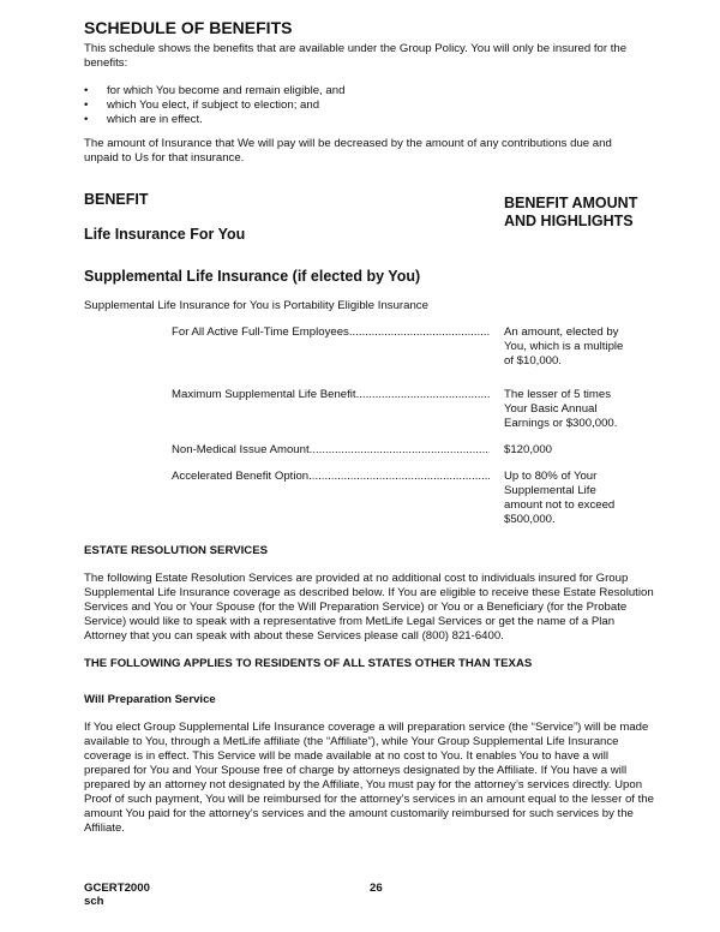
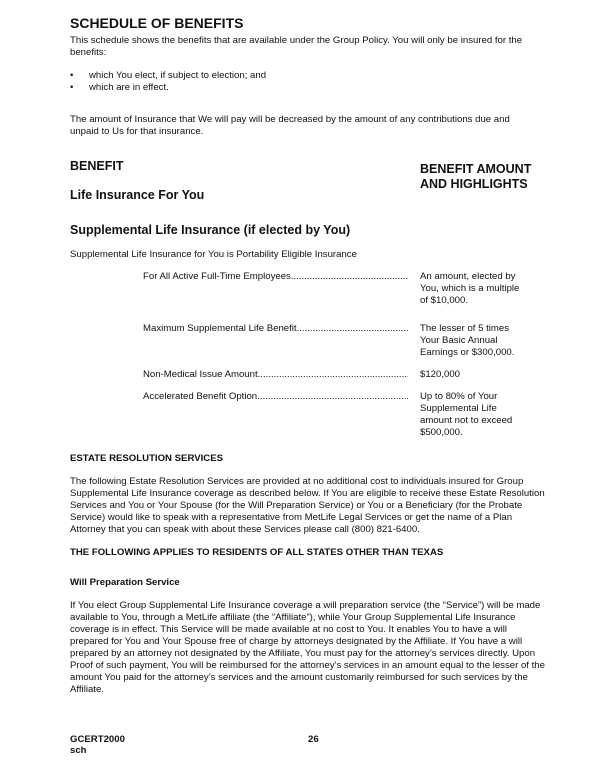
  SCHEDULE OF BENEFITS
  This schedule shows the benefits that are available under the Group Policy. You will only be insured for the benefits:
- for which You become and remain eligible, and
  which You elect, if subject to election; and
  which are in effect.
  The amount of Insurance that We will pay will be decreased by the amount of any contributions due and unpaid to Us for that insurance.
  BENEFIT
  BENEFIT AMOUNT
  AND HIGHLIGHTS
  Life Insurance For You
  Supplemental Life Insurance (if elected by You)
  Supplemental Life Insurance for You is Portability Eligible Insurance
  For All Active Full-Time Employees
  An amount, elected by You, which is a multiple of $10,000.
  Maximum Supplemental Life Benefit
  The lesser of 5 times Your Basic Annual Earnings or $300,000.
  Non-Medical Issue Amount
  $120,000
  Accelerated Benefit Option
  Up to 80% of Your Supplemental Life amount not to exceed $500,000.
  ESTATE RESOLUTION SERVICES
  The following Estate Resolution Services are provided at no additional cost to individuals insured for Group Supplemental Life Insurance coverage as described below. If You are eligible to receive these Estate Resolution Services and You or Your Spouse (for the Will Preparation Service) or You or a Beneficiary (for the Probate Service) would like to speak with a representative from MetLife Legal Services or get the name of a Plan Attorney that you can speak with about these Services please call (800) 821-6400.
  THE FOLLOWING APPLIES TO RESIDENTS OF ALL STATES OTHER THAN TEXAS
  Will Preparation Service
  If You elect Group Supplemental Life Insurance coverage a will preparation service (the “Service”) will be made available to You, through a MetLife affiliate (the “Affiliate”), while Your Group Supplemental Life Insurance coverage is in effect. This Service will be made available at no cost to You. It enables You to have a will prepared for You and Your Spouse free of charge by attorneys designated by the Affiliate. If You have a will prepared by an attorney not designated by the Affiliate, You must pay for the attorney’s services directly. Upon Proof of such payment, You will be reimbursed for the attorney’s services in an amount equal to the lesser of the amount You paid for the attorney’s services and the amount customarily reimbursed for such services by the Affiliate.
  GCERT2000
  sch
  26
